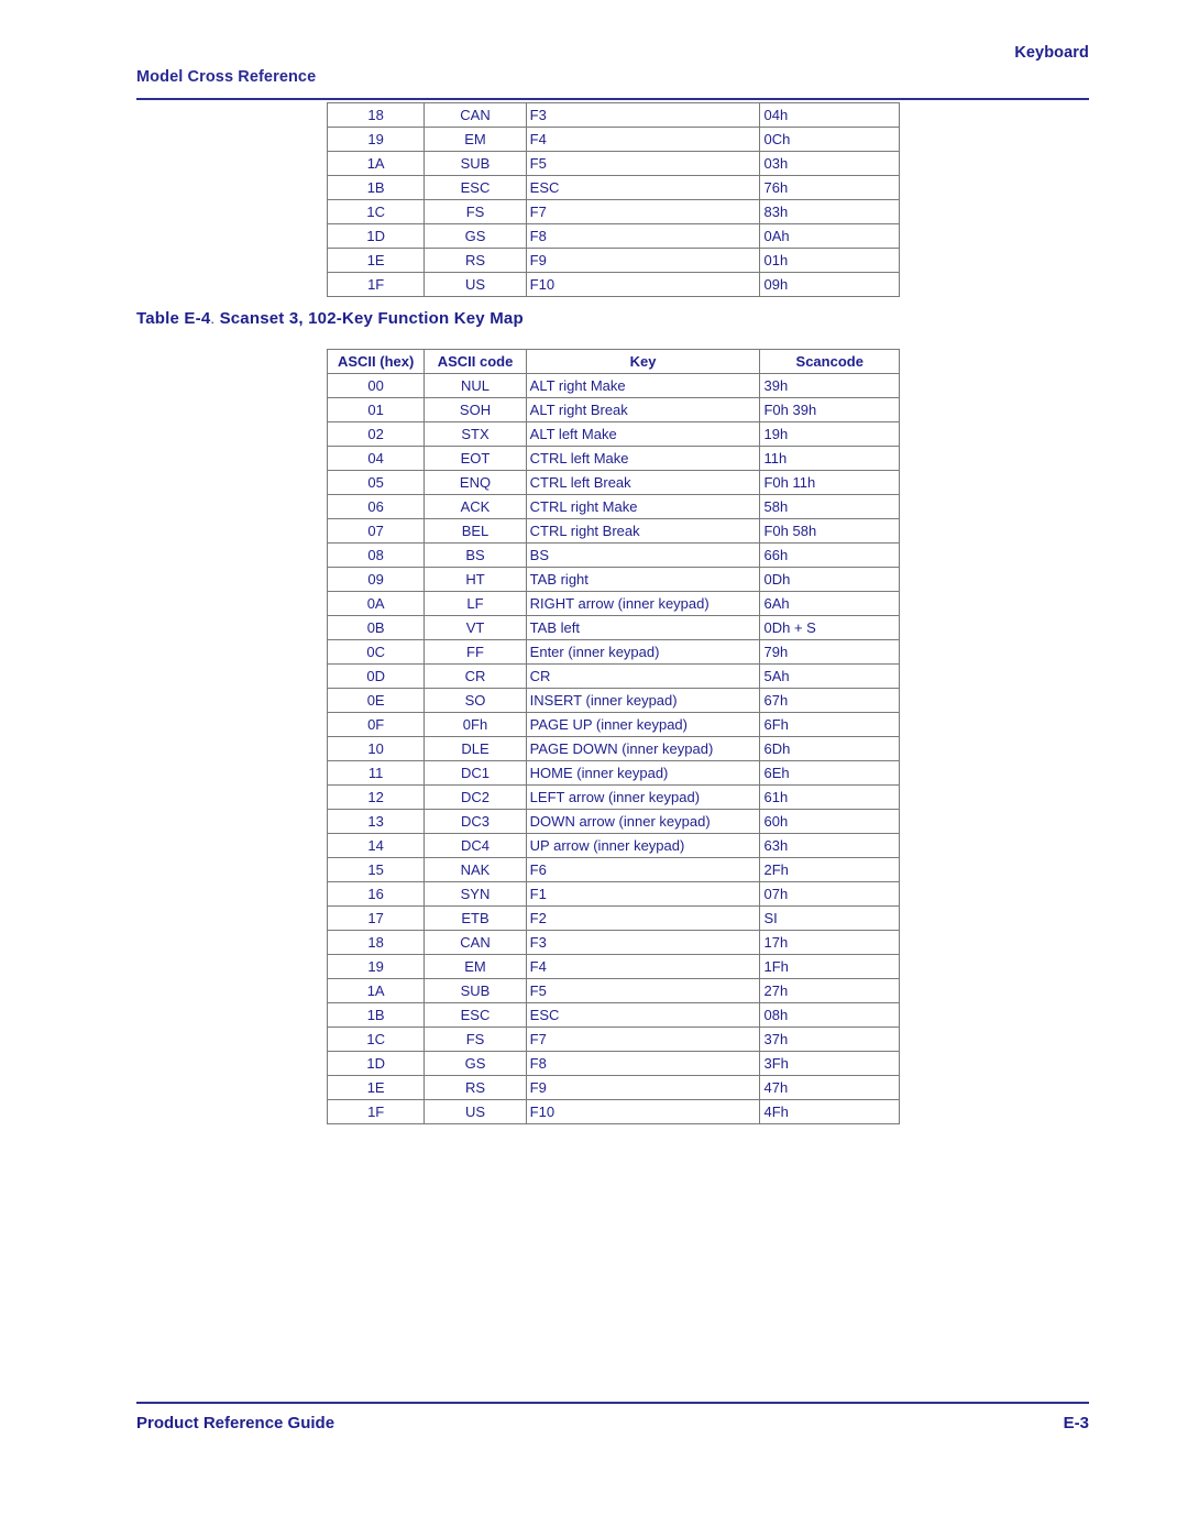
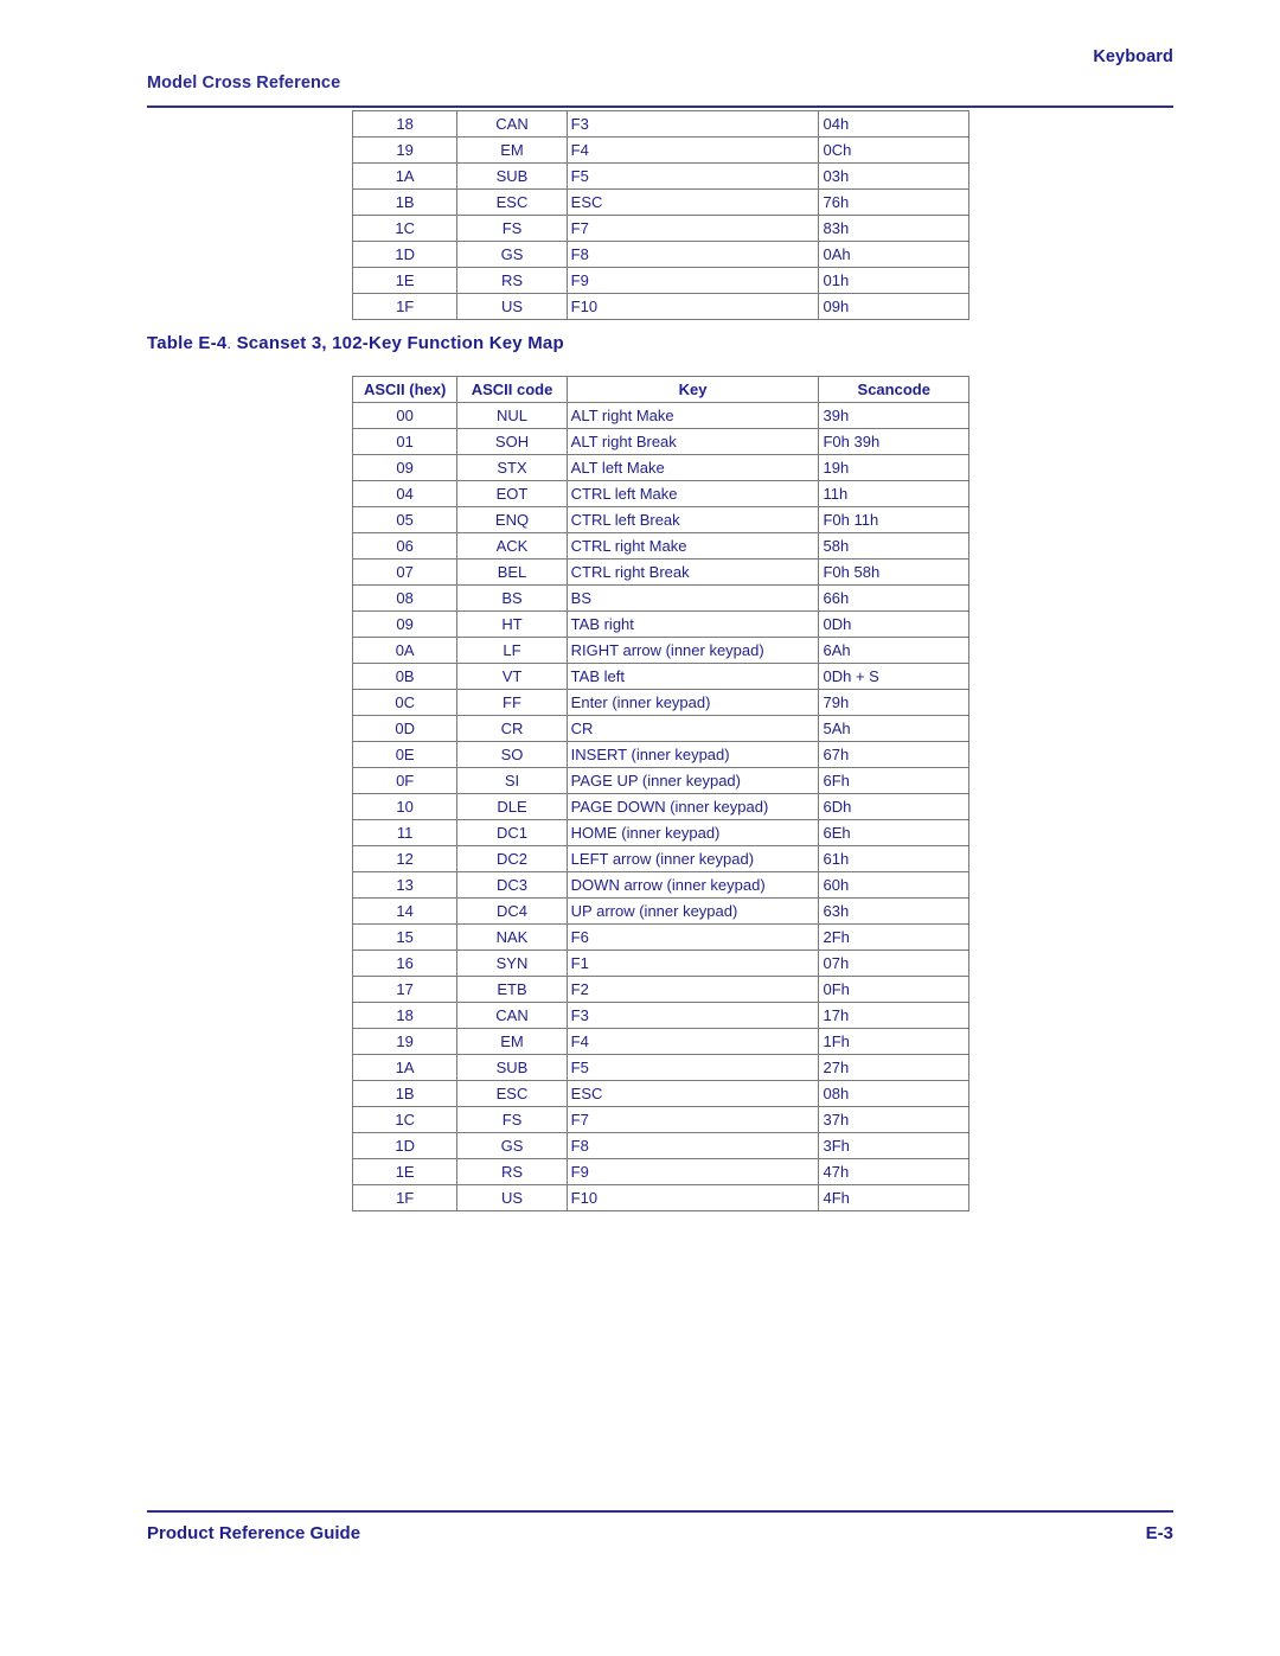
  Keyboard
  Model Cross Reference
  18	CAN	F3	04h
  19	EM	F4	0Ch
  1A	SUB	F5	03h
  1B	ESC	ESC	76h
  1C	FS	F7	83h
  1D	GS	F8	0Ah
  1E	RS	F9	01h
  1F	US	F10	09h
  Table E-4. Scanset 3, 102-Key Function Key Map
  ASCII (hex)	ASCII code	Key	Scancode
  00	NUL	ALT right Make	39h
  01	SOH	ALT right Break	F0h 39h
- 02	STX	ALT left Make	19h
+ 09	STX	ALT left Make	19h
  04	EOT	CTRL left Make	11h
  05	ENQ	CTRL left Break	F0h 11h
  06	ACK	CTRL right Make	58h
  07	BEL	CTRL right Break	F0h 58h
  08	BS	BS	66h
  09	HT	TAB right	0Dh
  0A	LF	RIGHT arrow (inner keypad)	6Ah
  0B	VT	TAB left	0Dh + S
  0C	FF	Enter (inner keypad)	79h
  0D	CR	CR	5Ah
  0E	SO	INSERT (inner keypad)	67h
- 0F	0Fh	PAGE UP (inner keypad)	6Fh
+ 0F	SI	PAGE UP (inner keypad)	6Fh
  10	DLE	PAGE DOWN (inner keypad)	6Dh
  11	DC1	HOME (inner keypad)	6Eh
  12	DC2	LEFT arrow (inner keypad)	61h
  13	DC3	DOWN arrow (inner keypad)	60h
  14	DC4	UP arrow (inner keypad)	63h
  15	NAK	F6	2Fh
  16	SYN	F1	07h
- 17	ETB	F2	SI
+ 17	ETB	F2	0Fh
  18	CAN	F3	17h
  19	EM	F4	1Fh
  1A	SUB	F5	27h
  1B	ESC	ESC	08h
  1C	FS	F7	37h
  1D	GS	F8	3Fh
  1E	RS	F9	47h
  1F	US	F10	4Fh
  Product Reference Guide
  E-3
